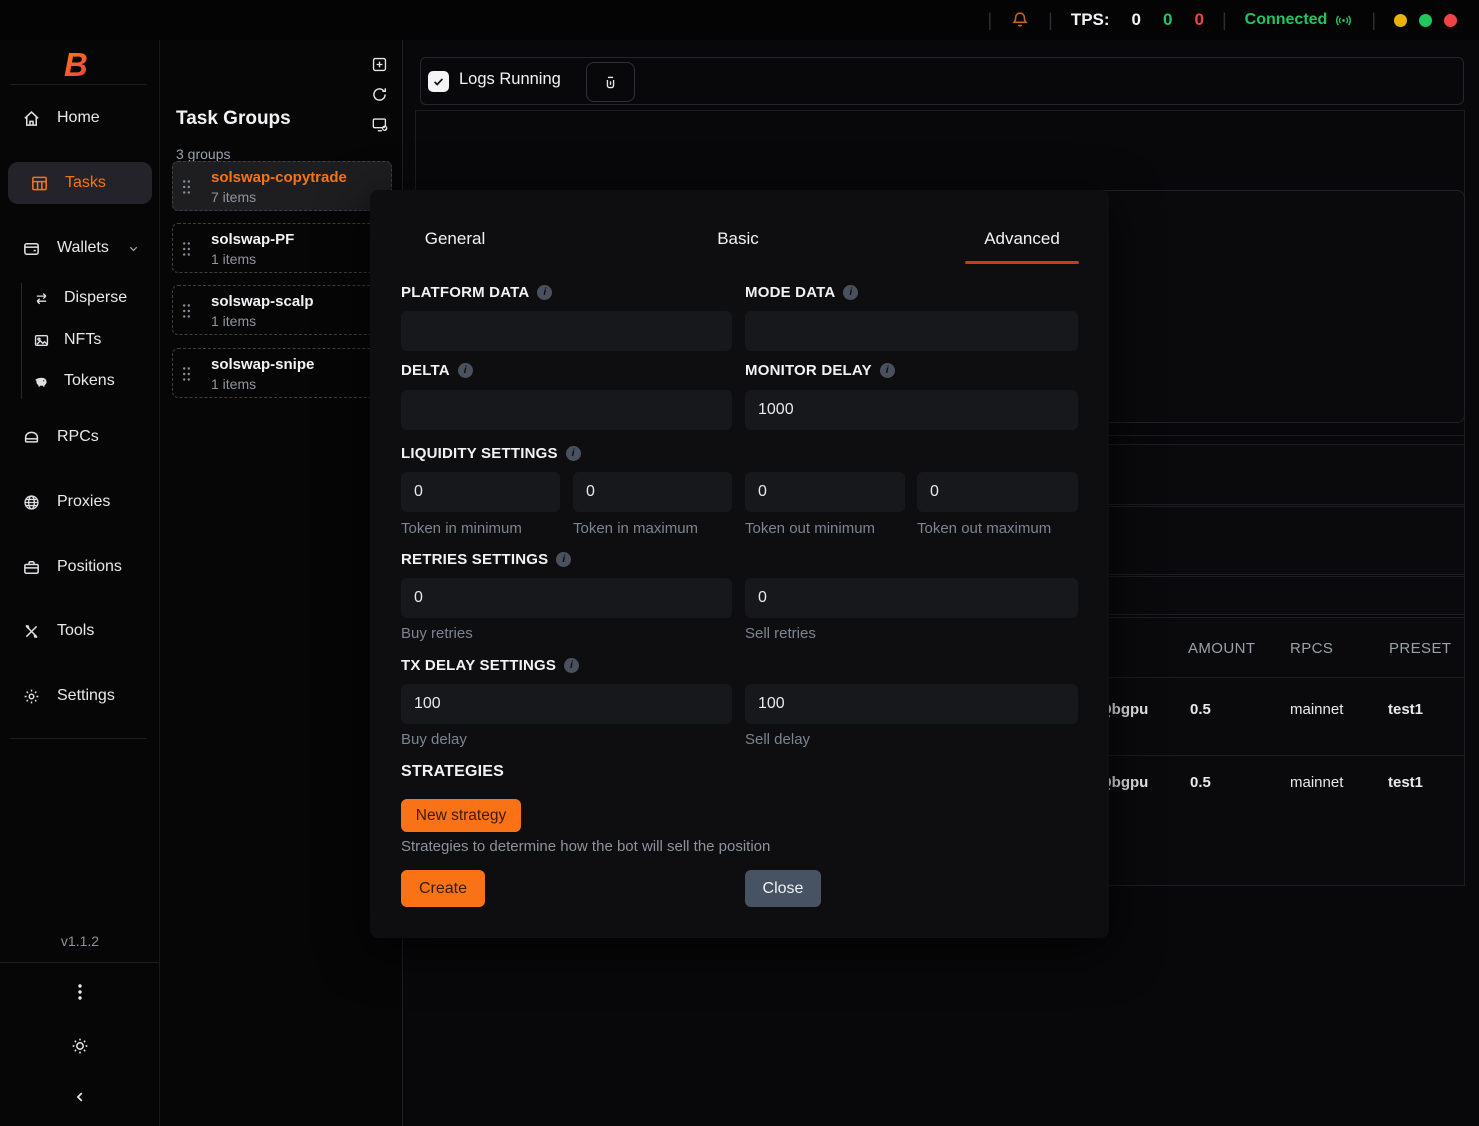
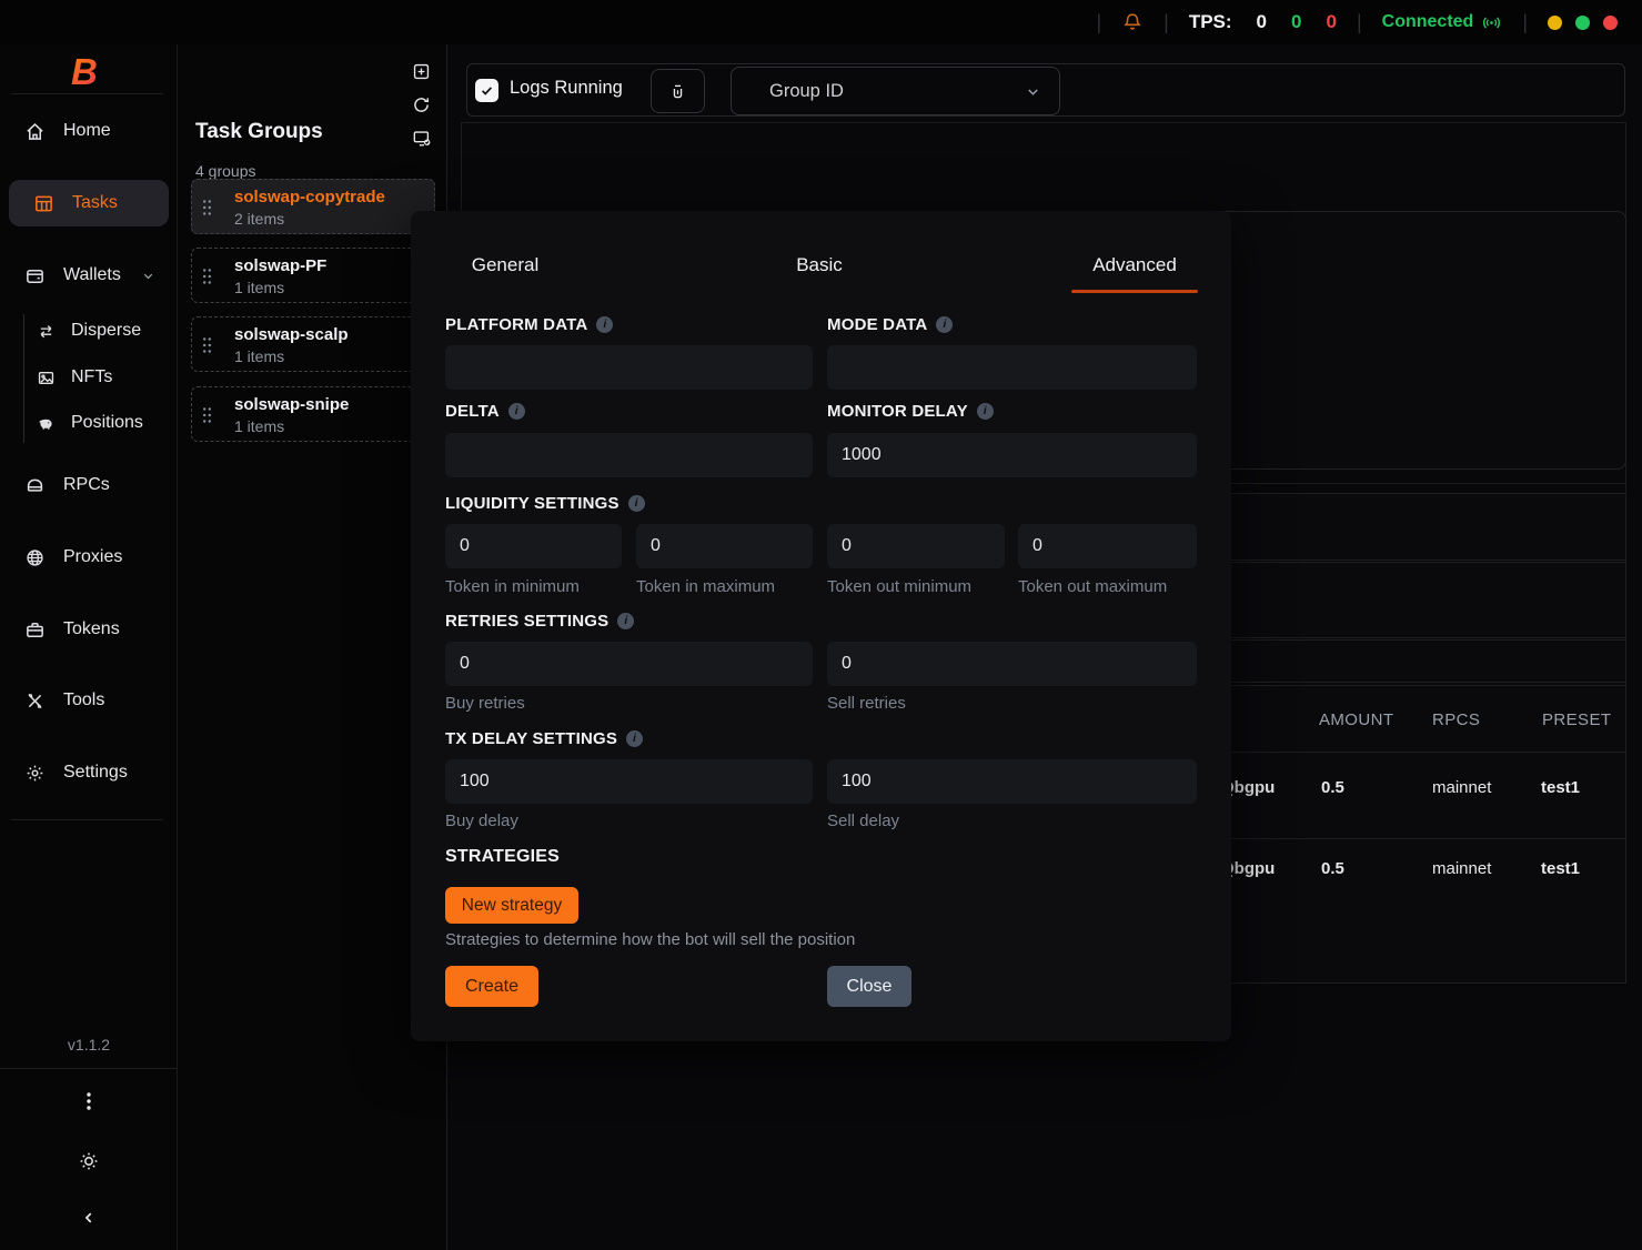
  |
  |
  TPS:
  0
  0
  0
  |
  Connected
  |
  B
  Home
  Tasks
  Wallets
  Disperse
  NFTs
- Tokens
+ Positions
  RPCs
  Proxies
- Positions
+ Tokens
  Tools
  Settings
  v1.1.2
  Task Groups
- 3 groups
+ 4 groups
  solswap-copytrade
- 7 items
+ 2 items
  solswap-PF
  1 items
  solswap-scalp
  1 items
  solswap-snipe
  1 items
  Logs Running
+ Group ID
  AMOUNT
  RPCS
  PRESET
  bgpu
  0.5
  mainnet
  test1
  bgpu
  0.5
  mainnet
  test1
  General
  Basic
  Advanced
  PLATFORM DATA
  i
  MODE DATA
  i
  DELTA
  i
  MONITOR DELAY
  i
  1000
  LIQUIDITY SETTINGS
  i
  0
  0
  0
  0
  Token in minimum
  Token in maximum
  Token out minimum
  Token out maximum
  RETRIES SETTINGS
  i
  0
  0
  Buy retries
  Sell retries
  TX DELAY SETTINGS
  i
  100
  100
  Buy delay
  Sell delay
  STRATEGIES
  New strategy
  Strategies to determine how the bot will sell the position
  Create
  Close
